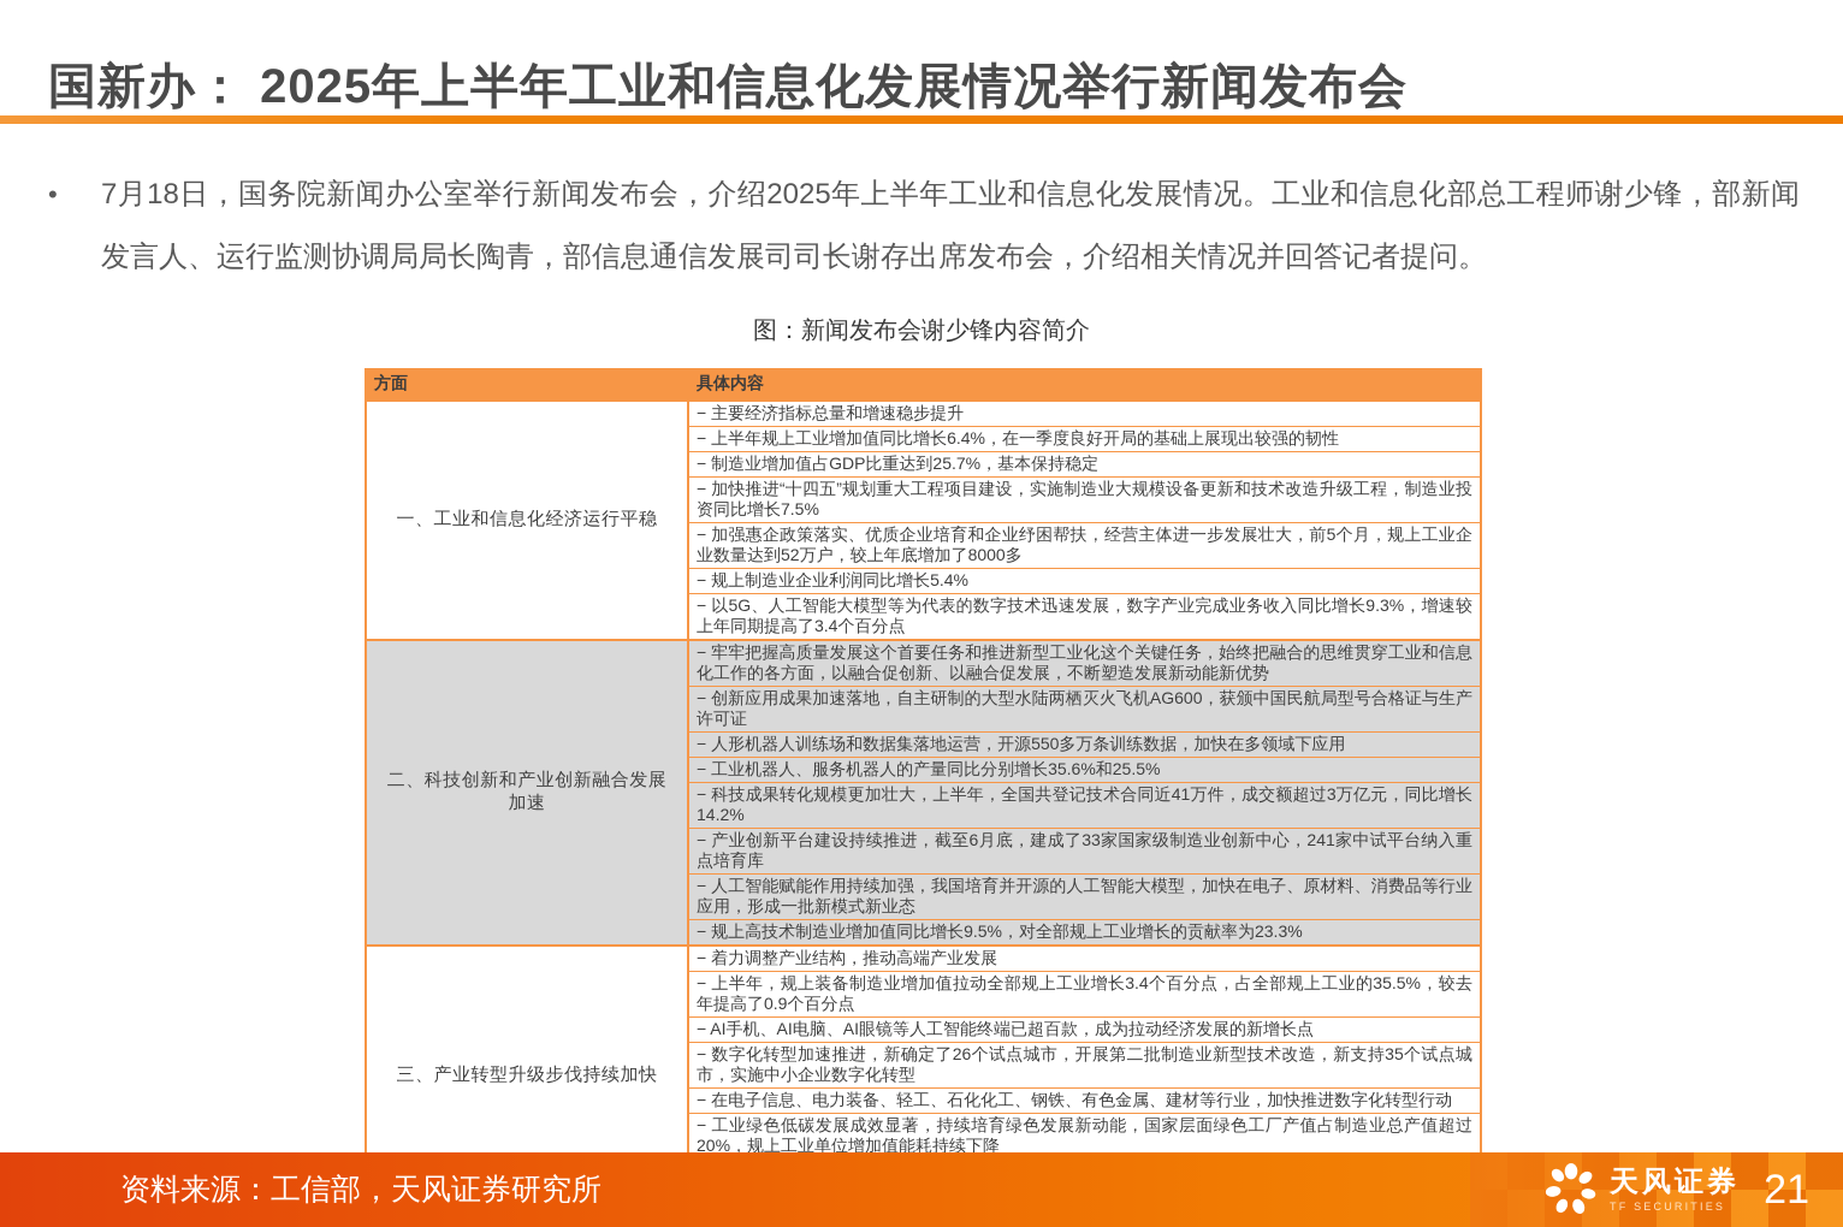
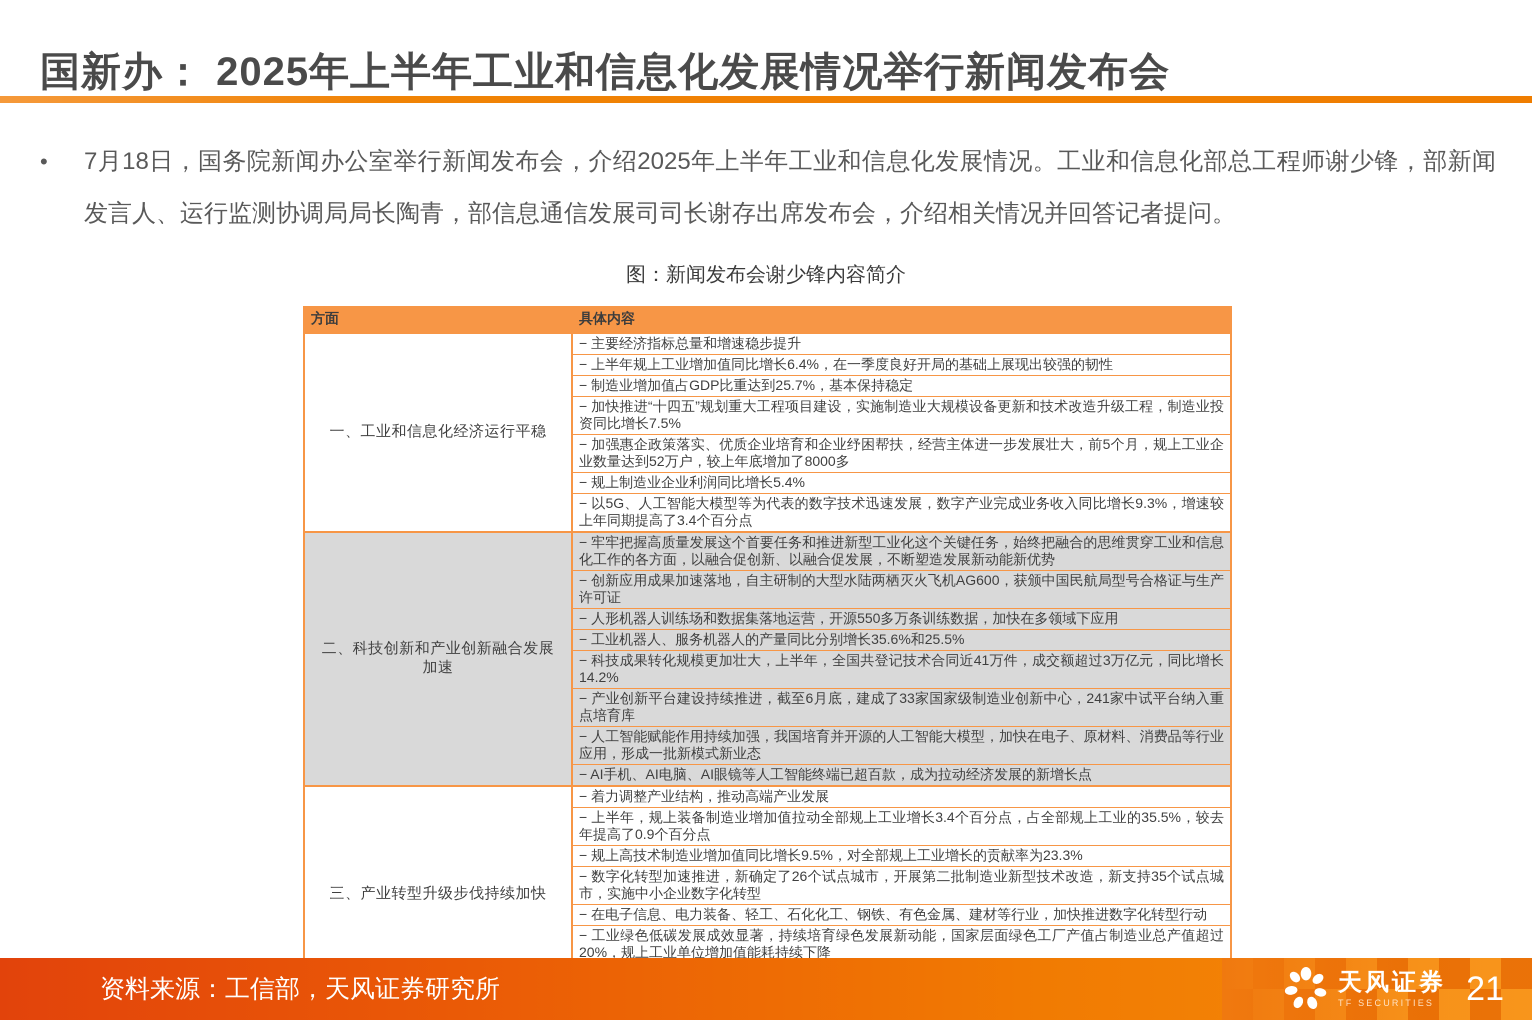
  国新办： 2025年上半年工业和信息化发展情况举行新闻发布会
  •
  7月18日，国务院新闻办公室举行新闻发布会，介绍2025年上半年工业和信息化发展情况。工业和信息化部总工程师谢少锋，部新闻发言人、运行监测协调局局长陶青，部信息通信发展司司长谢存出席发布会，介绍相关情况并回答记者提问。
  图：新闻发布会谢少锋内容简介
  方面
  具体内容
  一、工业和信息化经济运行平稳
  − 主要经济指标总量和增速稳步提升
  − 上半年规上工业增加值同比增长6.4%，在一季度良好开局的基础上展现出较强的韧性
  − 制造业增加值占GDP比重达到25.7%，基本保持稳定
  − 加快推进“十四五”规划重大工程项目建设，实施制造业大规模设备更新和技术改造升级工程，制造业投资同比增长7.5%
  − 加强惠企政策落实、优质企业培育和企业纾困帮扶，经营主体进一步发展壮大，前5个月，规上工业企业数量达到52万户，较上年底增加了8000多
  − 规上制造业企业利润同比增长5.4%
  − 以5G、人工智能大模型等为代表的数字技术迅速发展，数字产业完成业务收入同比增长9.3%，增速较上年同期提高了3.4个百分点
  二、科技创新和产业创新融合发展加速
  − 牢牢把握高质量发展这个首要任务和推进新型工业化这个关键任务，始终把融合的思维贯穿工业和信息化工作的各方面，以融合促创新、以融合促发展，不断塑造发展新动能新优势
  − 创新应用成果加速落地，自主研制的大型水陆两栖灭火飞机AG600，获颁中国民航局型号合格证与生产许可证
  − 人形机器人训练场和数据集落地运营，开源550多万条训练数据，加快在多领域下应用
  − 工业机器人、服务机器人的产量同比分别增长35.6%和25.5%
  − 科技成果转化规模更加壮大，上半年，全国共登记技术合同近41万件，成交额超过3万亿元，同比增长14.2%
  − 产业创新平台建设持续推进，截至6月底，建成了33家国家级制造业创新中心，241家中试平台纳入重点培育库
  − 人工智能赋能作用持续加强，我国培育并开源的人工智能大模型，加快在电子、原材料、消费品等行业应用，形成一批新模式新业态
- − 规上高技术制造业增加值同比增长9.5%，对全部规上工业增长的贡献率为23.3%
+ − AI手机、AI电脑、AI眼镜等人工智能终端已超百款，成为拉动经济发展的新增长点
  三、产业转型升级步伐持续加快
  − 着力调整产业结构，推动高端产业发展
  − 上半年，规上装备制造业增加值拉动全部规上工业增长3.4个百分点，占全部规上工业的35.5%，较去年提高了0.9个百分点
- − AI手机、AI电脑、AI眼镜等人工智能终端已超百款，成为拉动经济发展的新增长点
+ − 规上高技术制造业增加值同比增长9.5%，对全部规上工业增长的贡献率为23.3%
  − 数字化转型加速推进，新确定了26个试点城市，开展第二批制造业新型技术改造，新支持35个试点城市，实施中小企业数字化转型
  − 在电子信息、电力装备、轻工、石化化工、钢铁、有色金属、建材等行业，加快推进数字化转型行动
  − 工业绿色低碳发展成效显著，持续培育绿色发展新动能，国家层面绿色工厂产值占制造业总产值超过20%，规上工业单位增加值能耗持续下降
  资料来源：工信部，天风证券研究所
  天风证券
  TF SECURITIES
  21
